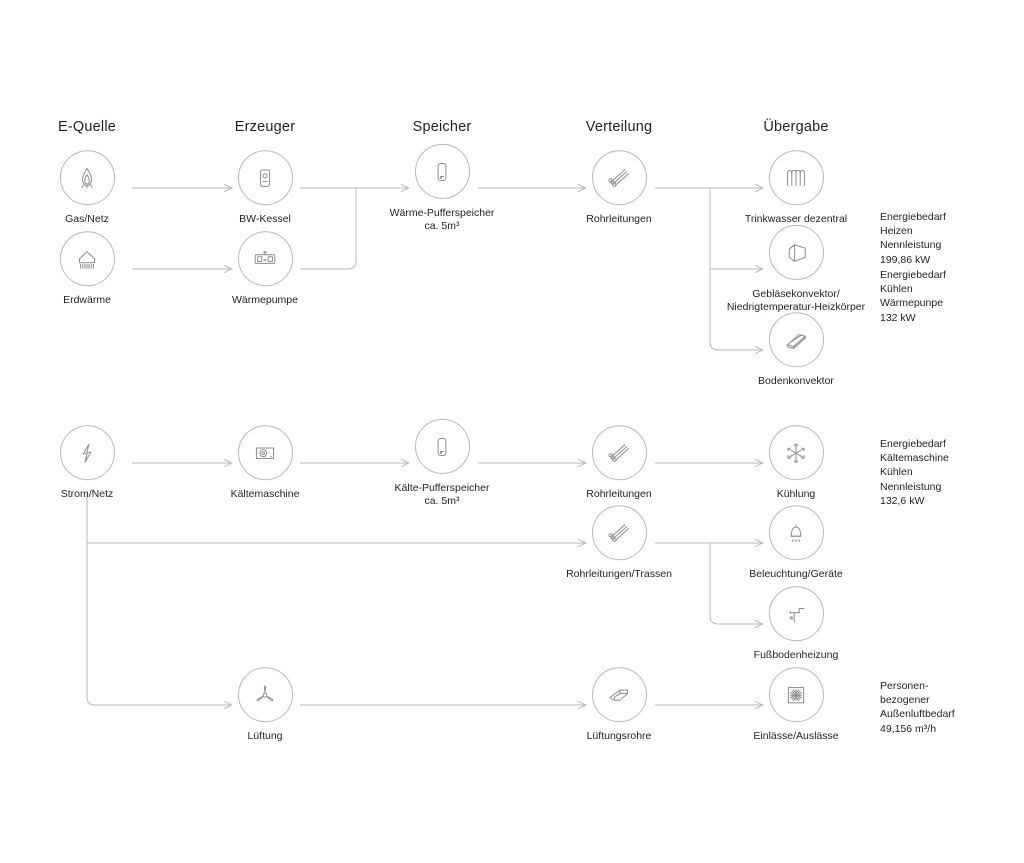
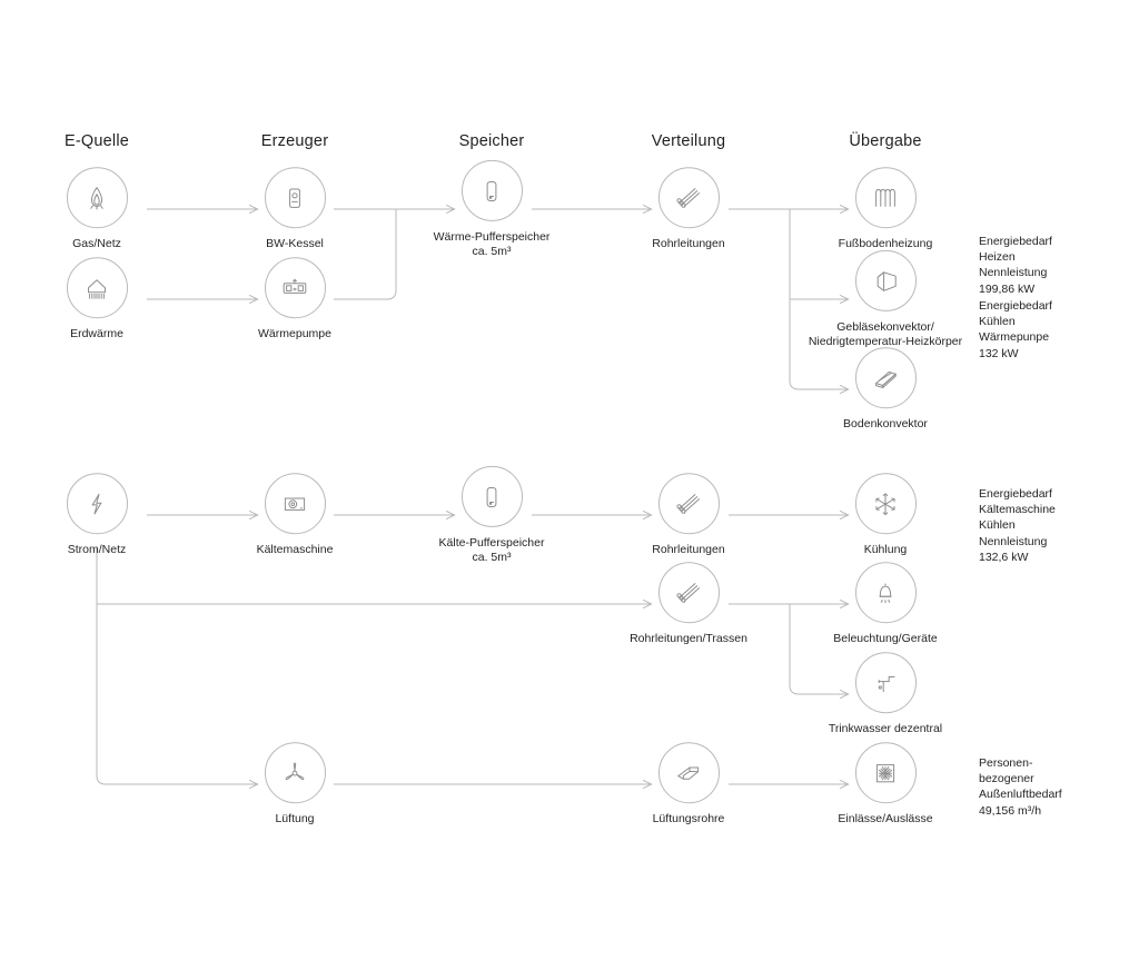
  E-Quelle
  Erzeuger
  Speicher
  Verteilung
  Übergabe
  Gas/Netz
  Erdwärme
  BW-Kessel
  Wärmepumpe
  Wärme-Pufferspeicher
  ca. 5m³
  Rohrleitungen
- Trinkwasser dezentral
+ Fußbodenheizung
  Gebläsekonvektor/
  Niedrigtemperatur-Heizkörper
  Bodenkonvektor
  Strom/Netz
  Kältemaschine
  Kälte-Pufferspeicher
  ca. 5m³
  Rohrleitungen
  Kühlung
  Rohrleitungen/Trassen
  Beleuchtung/Geräte
- Fußbodenheizung
+ Trinkwasser dezentral
  Lüftung
  Lüftungsrohre
  Einlässe/Auslässe
  Energiebedarf
  Heizen
  Nennleistung
  199,86 kW
  Energiebedarf
  Kühlen
  Wärmepunpe
  132 kW
  Energiebedarf
  Kältemaschine
  Kühlen
  Nennleistung
  132,6 kW
  Personen-
  bezogener
  Außenluftbedarf
  49,156 m³/h
